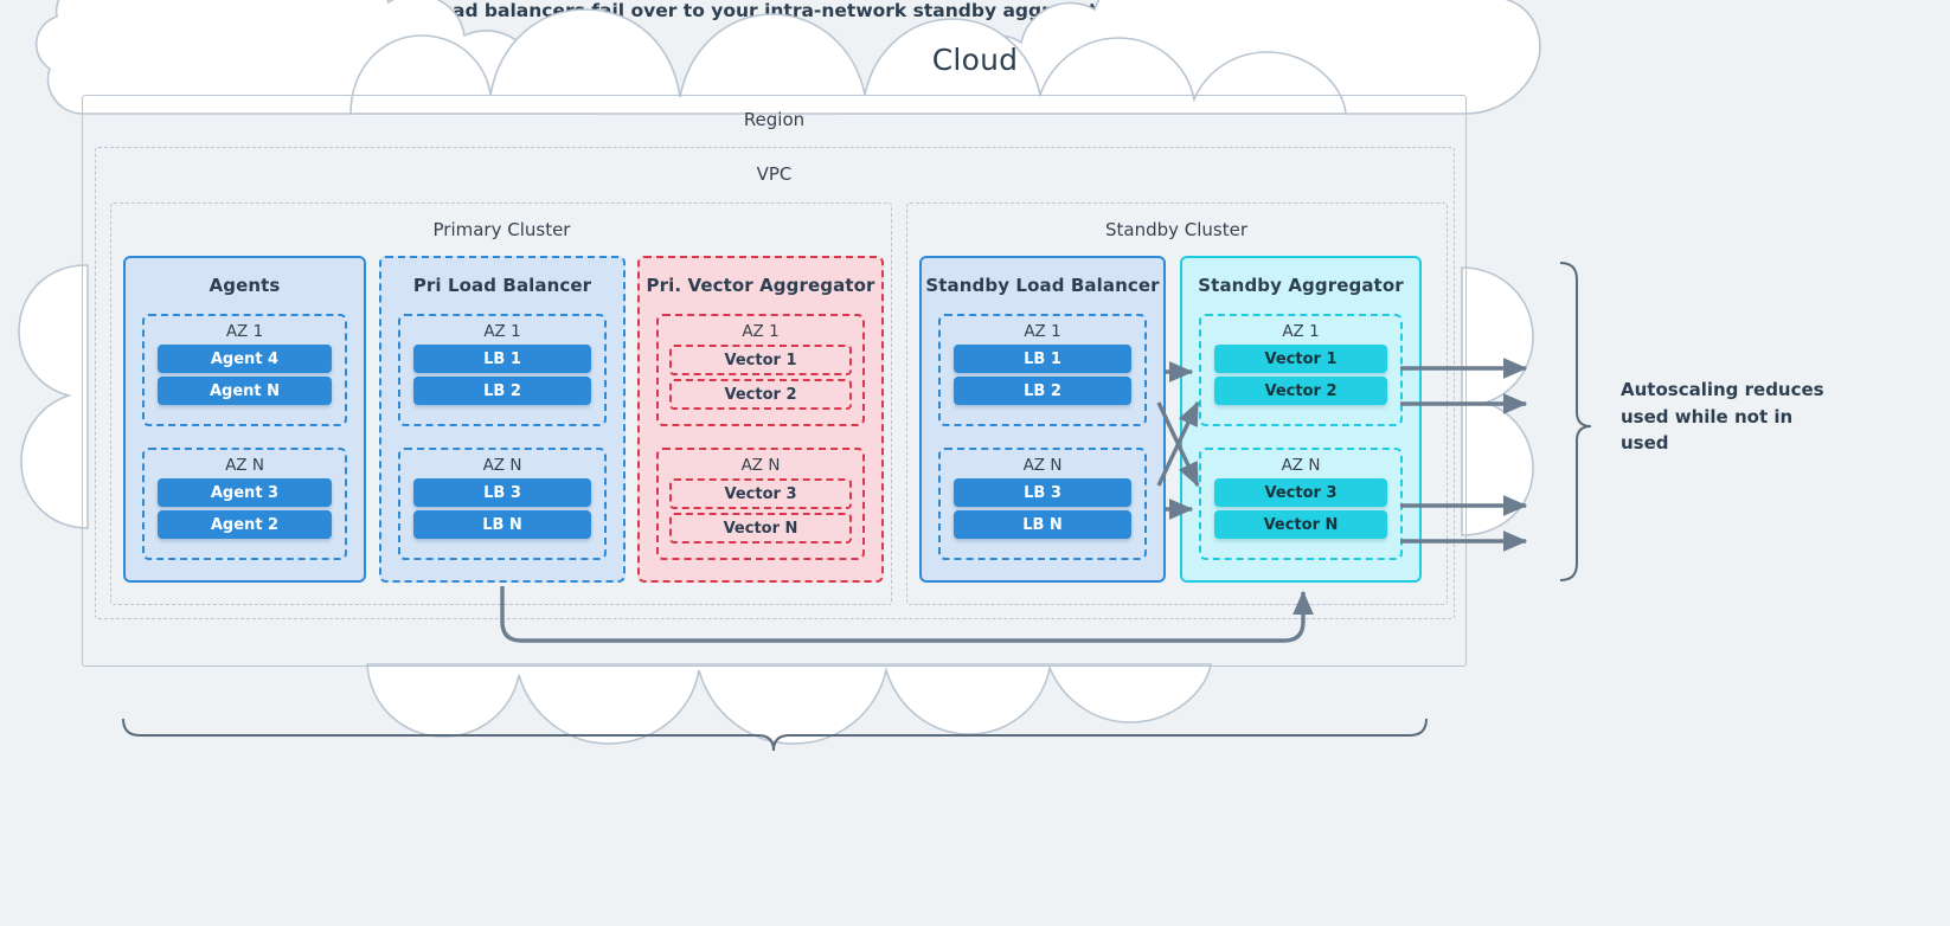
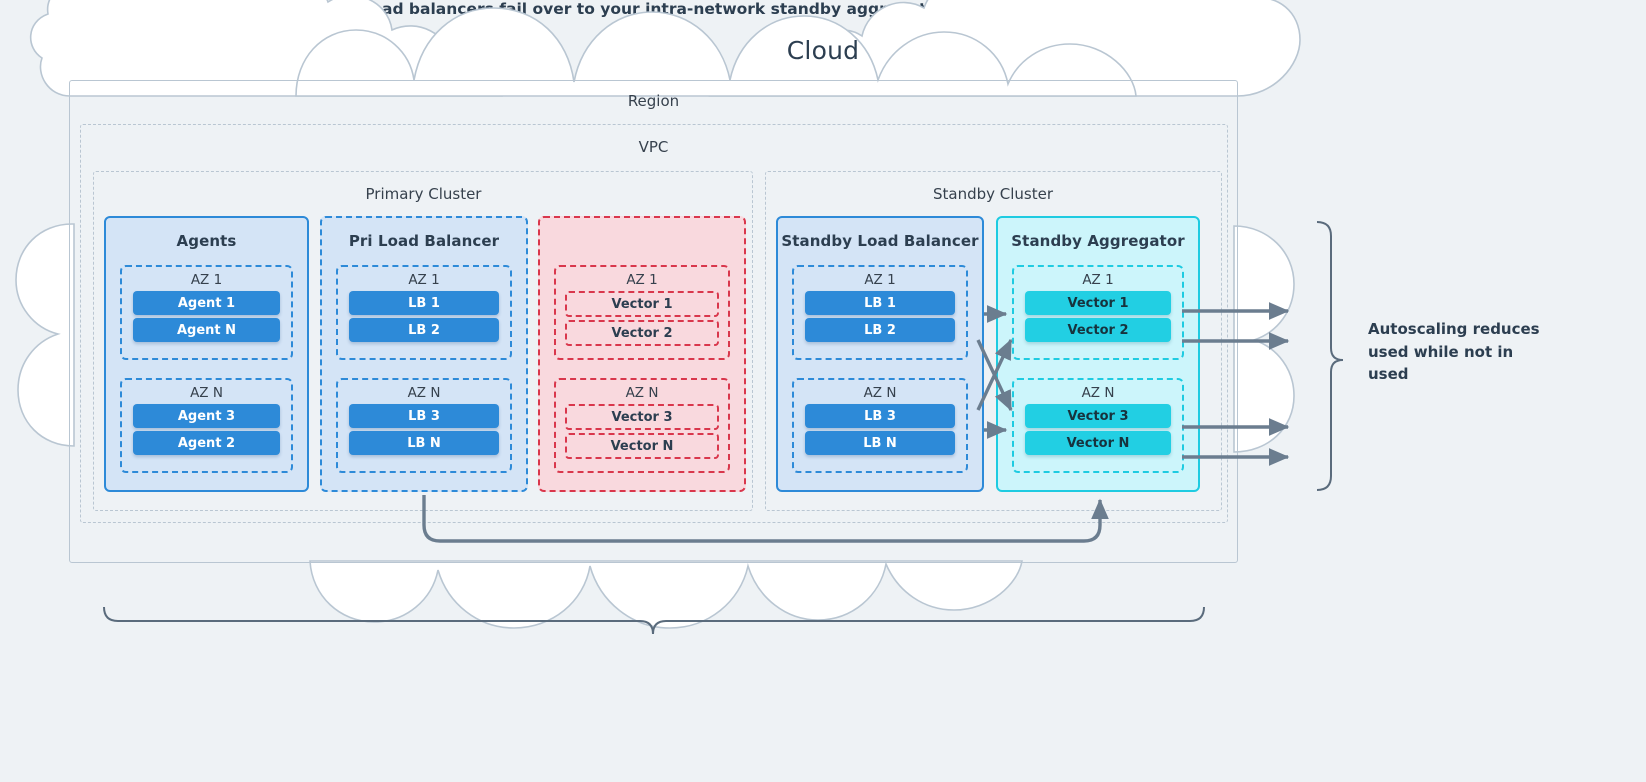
  Cloud
  Region
  VPC
  Primary Cluster
  Standby Cluster
  Agents
  AZ 1
- Agent 4
+ Agent 1
  Agent N
  AZ N
  Agent 3
  Agent 2
  Pri Load Balancer
  AZ 1
  LB 1
  LB 2
  AZ N
  LB 3
  LB N
- Pri. Vector Aggregator
  AZ 1
  Vector 1
  Vector 2
  AZ N
  Vector 3
  Vector N
  Standby Load Balancer
  AZ 1
  LB 1
  LB 2
  AZ N
  LB 3
  LB N
  Standby Aggregator
  AZ 1
  Vector 1
  Vector 2
  AZ N
  Vector 3
  Vector N
  Autoscaling reduces used while not in used
  ad balanceil over to your intra-network standby agg
